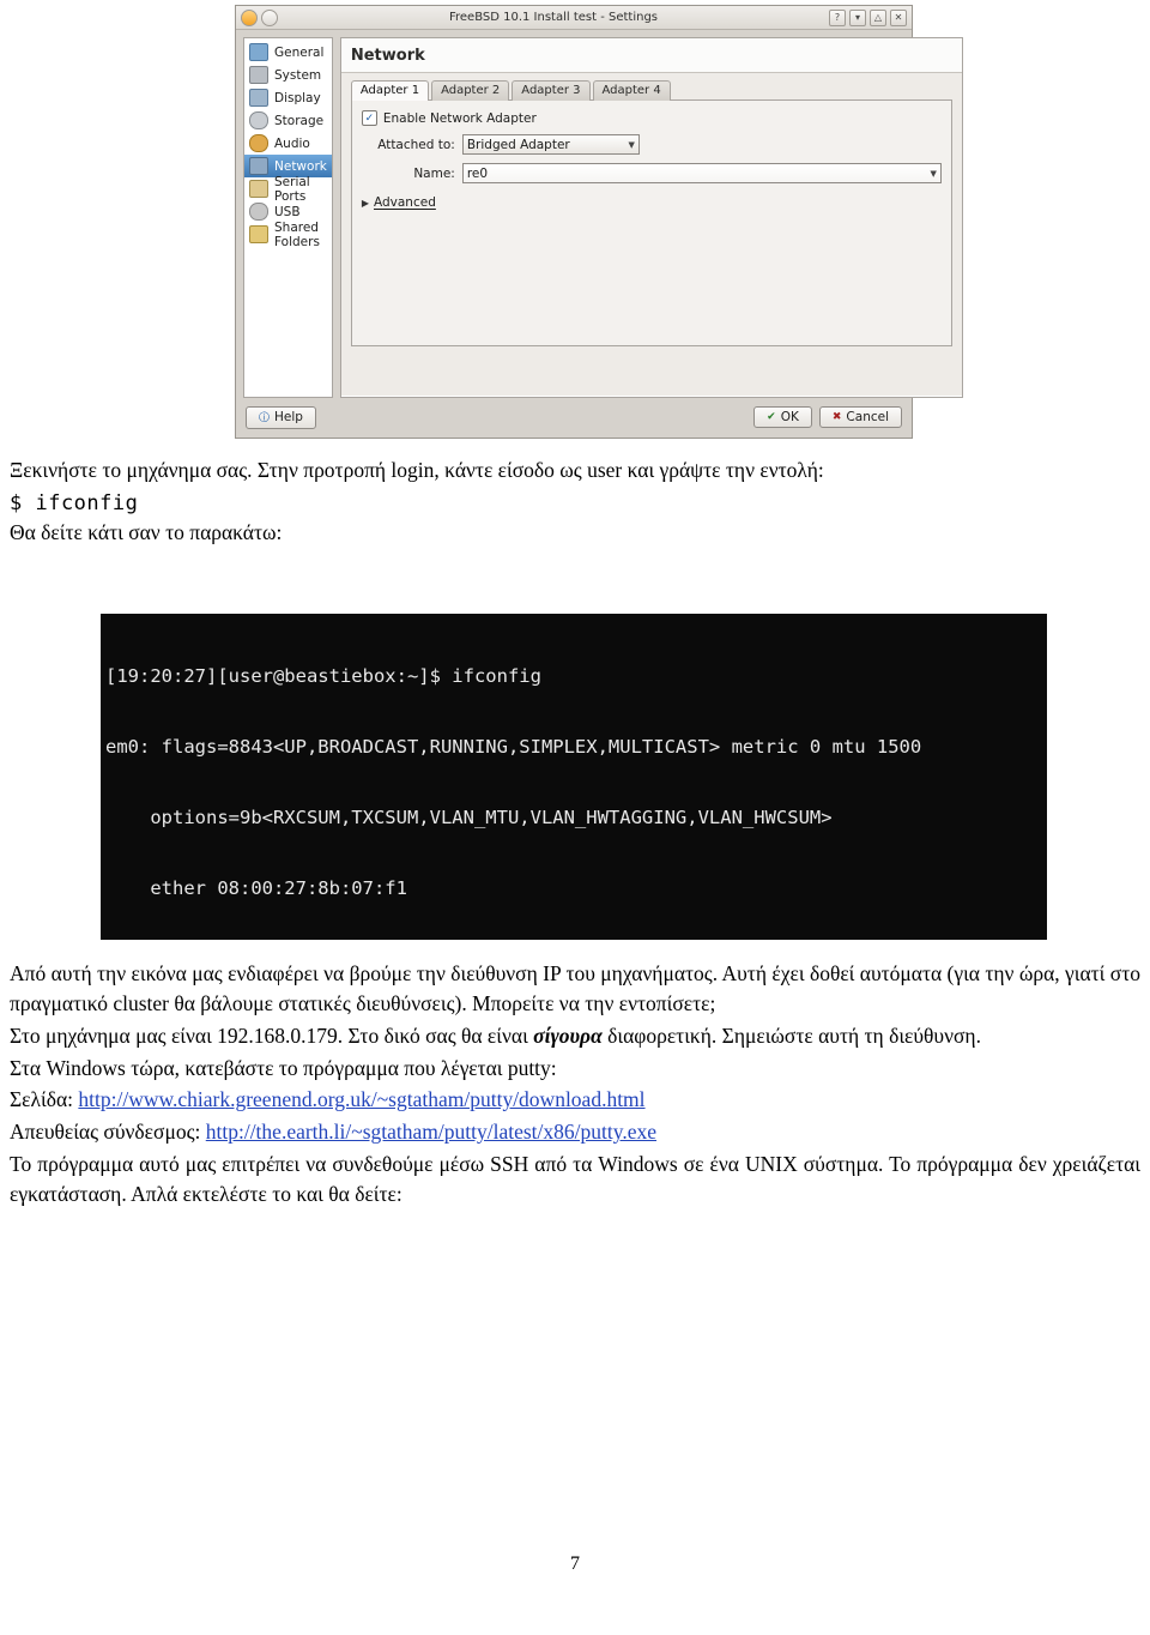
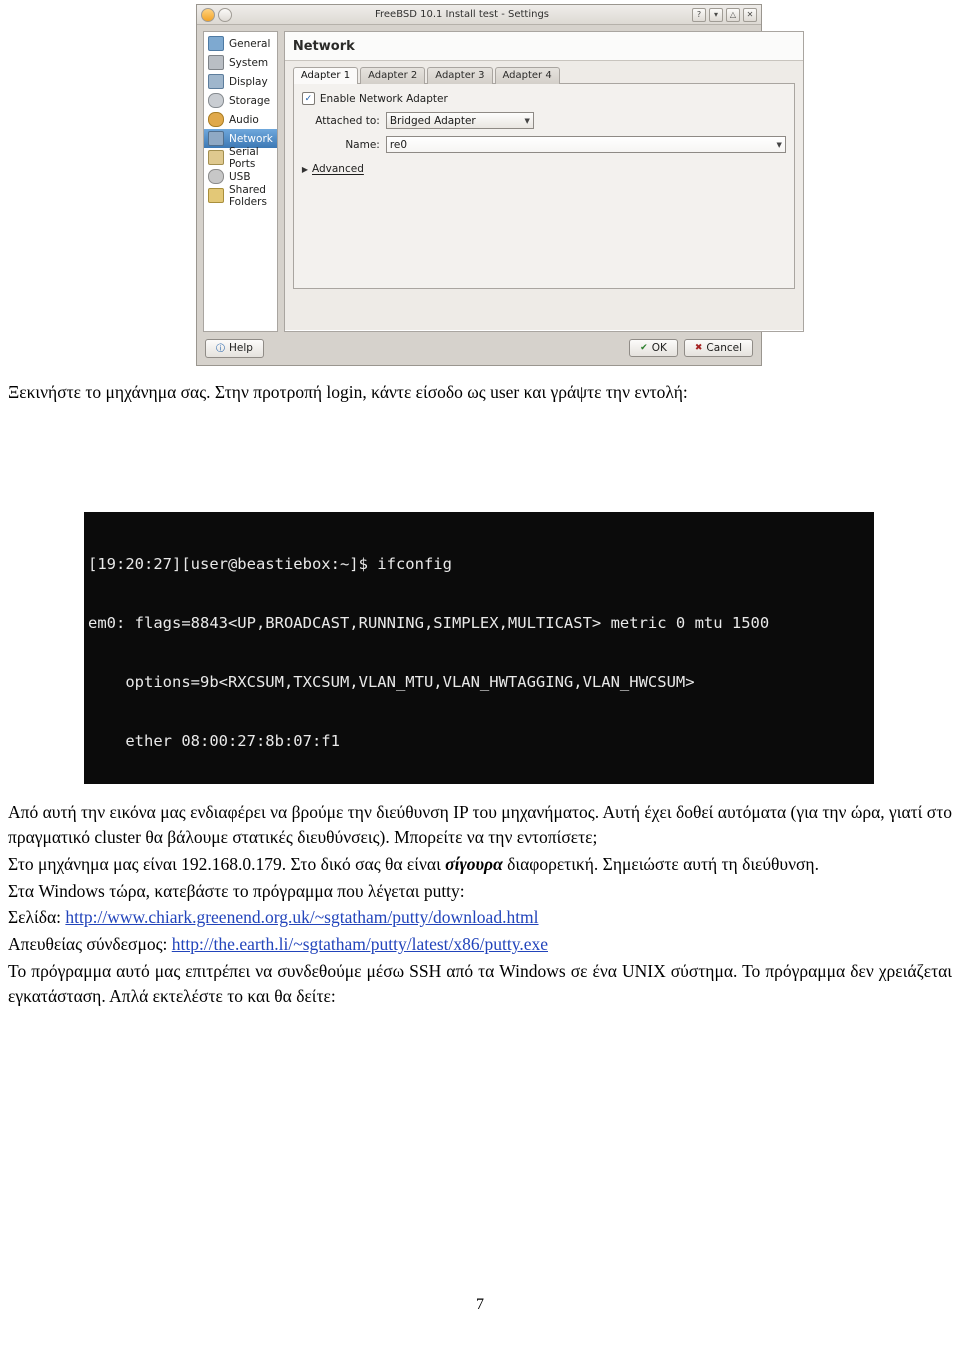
  FreeBSD 10.1 Install test - Settings
  ?
  ▾
  △
  ✕
  General
  System
  Display
  Storage
  Audio
  Network
  Serial Ports
  USB
  Shared Folders
  Network
  Adapter 1
  Adapter 2
  Adapter 3
  Adapter 4
  ✓
  Enable Network Adapter
  Attached to:
  Bridged Adapter
  ▼
  Name:
  re0
  ▼
  ▶
  Advanced
  ⓘ
  Help
  ✔
  OK
  ✖
  Cancel
  Ξεκινήστε το μηχάνημα σας. Στην προτροπή login, κάντε είσοδο ως user και γράψτε την εντολή:
- $ ifconfig
- Θα δείτε κάτι σαν το παρακάτω:
  [19:20:27][user@beastiebox:~]$ ifconfig
  em0: flags=8843<UP,BROADCAST,RUNNING,SIMPLEX,MULTICAST> metric 0 mtu 1500
  options=9b<RXCSUM,TXCSUM,VLAN_MTU,VLAN_HWTAGGING,VLAN_HWCSUM>
  ether 08:00:27:8b:07:f1
  Από αυτή την εικόνα μας ενδιαφέρει να βρούμε την διεύθυνση IP του μηχανήματος. Αυτή έχει δοθεί αυτόματα (για την ώρα, γιατί στο πραγματικό cluster θα βάλουμε στατικές διευθύνσεις). Μπορείτε να την εντοπίσετε;
  Στο μηχάνημα μας είναι 192.168.0.179. Στο δικό σας θα είναι σίγουρα διαφορετική. Σημειώστε αυτή τη διεύθυνση.
  Στα Windows τώρα, κατεβάστε το πρόγραμμα που λέγεται putty:
  Σελίδα: http://www.chiark.greenend.org.uk/~sgtatham/putty/download.html
  Απευθείας σύνδεσμος: http://the.earth.li/~sgtatham/putty/latest/x86/putty.exe
  Το πρόγραμμα αυτό μας επιτρέπει να συνδεθούμε μέσω SSH από τα Windows σε ένα UNIX σύστημα. Το πρόγραμμα δεν χρειάζεται εγκατάσταση. Απλά εκτελέστε το και θα δείτε:
  7
